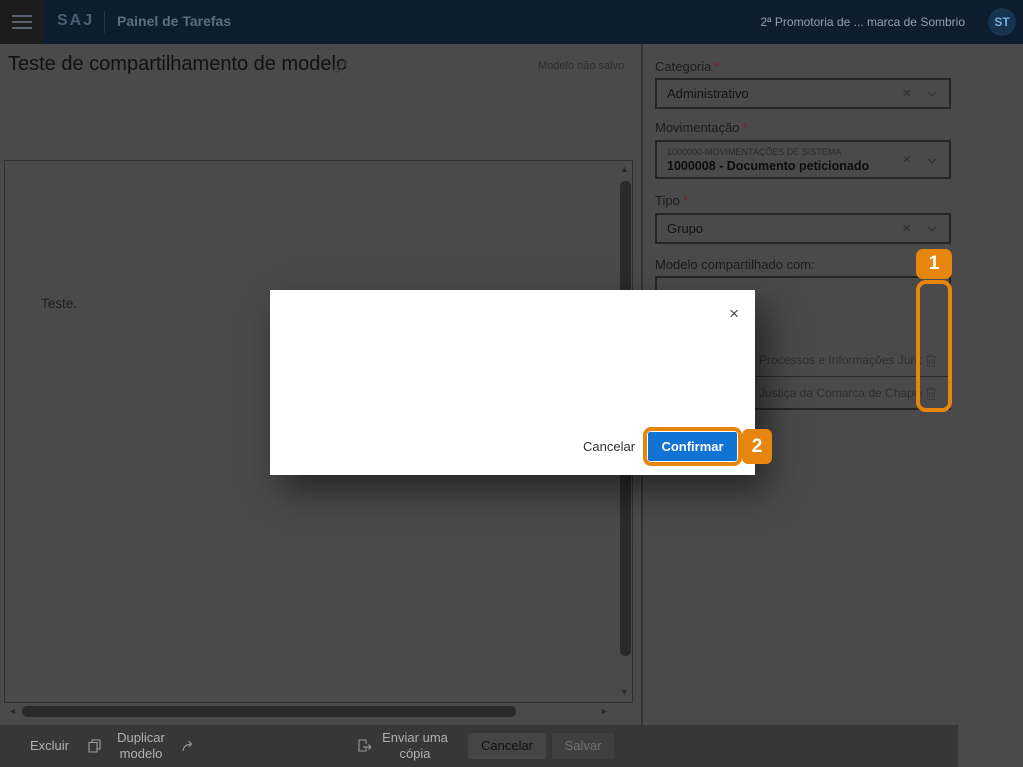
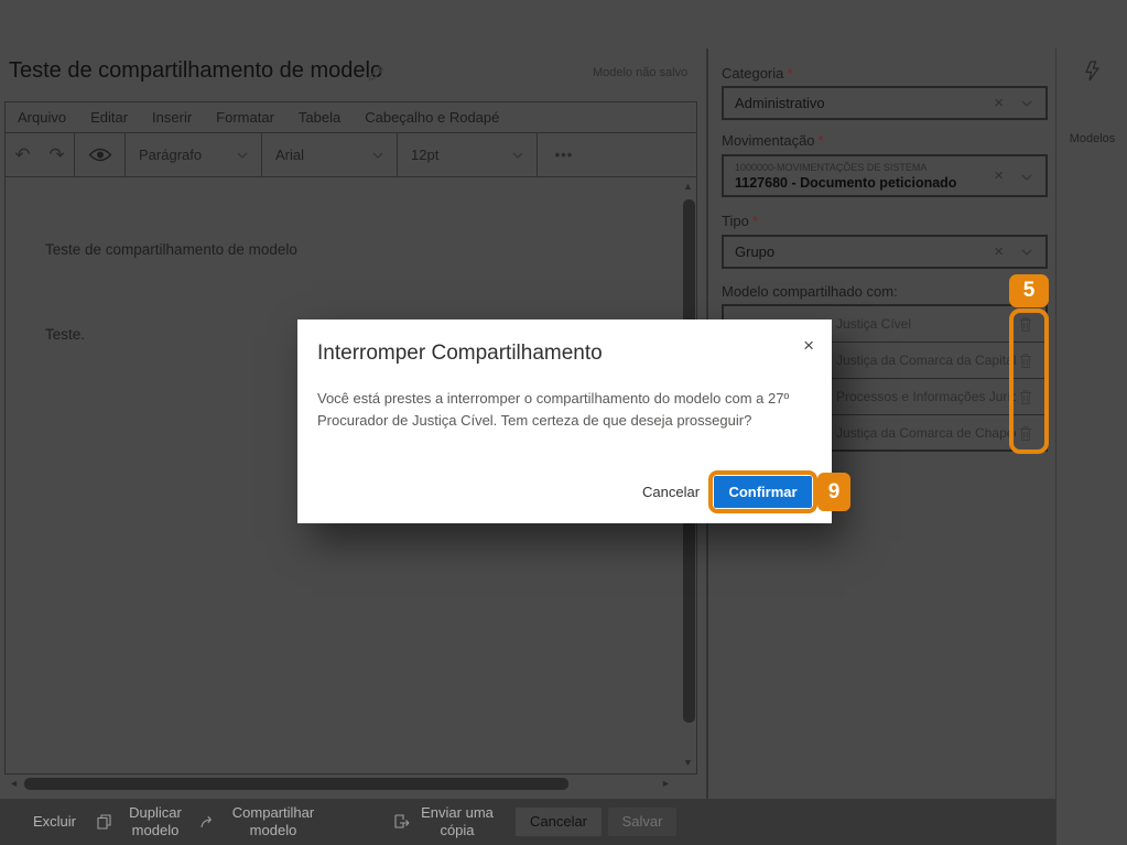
- SAJ
- Painel de Tarefas
- 2ª Promotoria de ... marca de Sombrio
- ST
  Teste de compartilhamento de model
  Modelo não salvo
+ Arquivo
+ Editar
+ Inserir
+ Formatar
+ Tabela
+ Cabeçalho e Rodapé
+ ↶
+ ↷
+ Parágrafo
+ Arial
+ 12pt
+ •••
+ Teste de compartilhamento de modelo
  Teste.
  ▲
  ▼
  ◄
  ►
  Categoria *
  Administrativo
  ×
  Movimentação *
  1000000-MOVIMENTAÇÕES DE SISTEMA
- 1000008 - Documento peticionado
+ 1127680 - Documento peticionado
  ×
  Tipo *
  Grupo
  ×
  Modelo compartilhado com:
+ Justiça Cível
+ Justiça da Comarca da Capital
  Processos e Informações Juríd
  Justiça da Comarca de Chape
+ Modelos
  Excluir
  Duplicar modelo
+ Compartilhar modelo
  Enviar uma cópia
  Cancelar
  Salvar
+ Interromper Compartilhamento
  ×
+ Você está prestes a interromper o compartilhamento do modelo com a 27º Procurador de Justiça Cível. Tem certeza de que deseja prosseguir?
  Cancelar
  Confirmar
- 1
+ 5
- 2
+ 9
